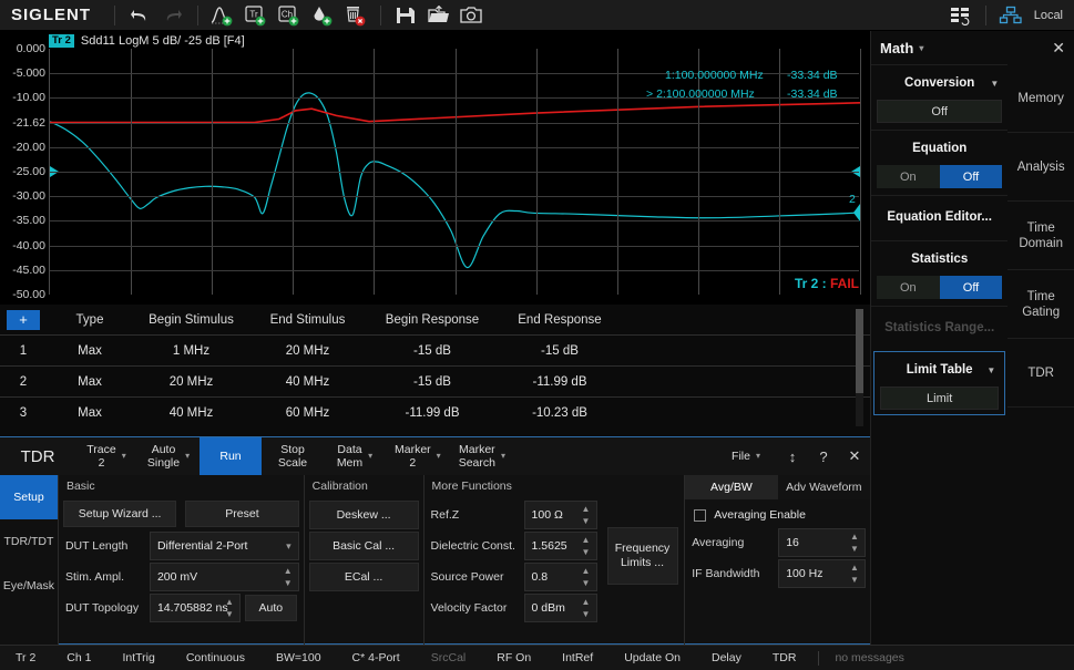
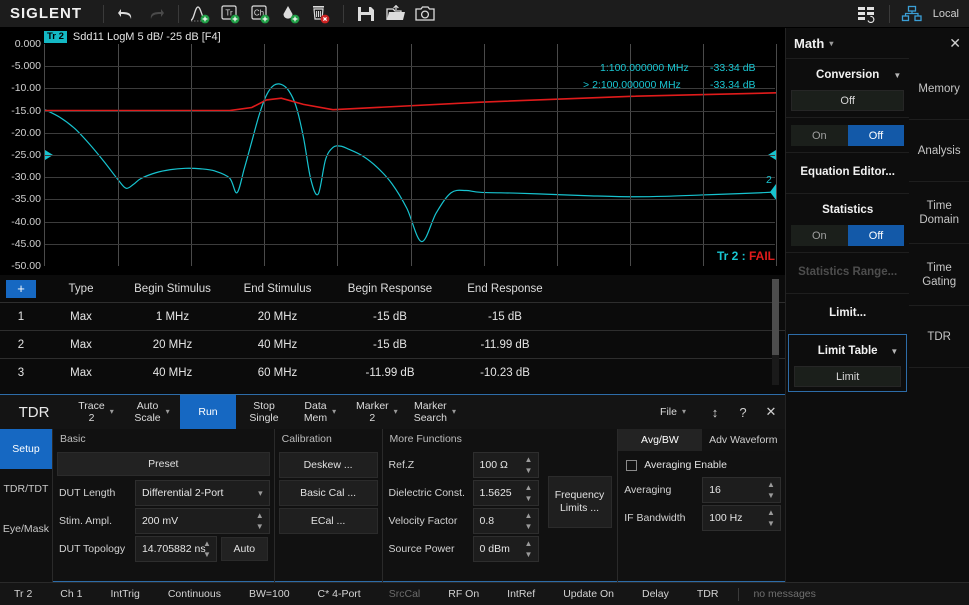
  SIGLENT
  Tr
  Ch
  Local
  Tr 2
  Sdd11 LogM 5 dB/ -25 dB [F4]
  0.000
  -5.000
  -10.00
- -21.62
+ -15.00
  -20.00
  -25.00
  -30.00
  -35.00
  -40.00
  -45.00
  -50.00
  1:100.000000 MHz
  -33.34 dB
  > 2:100.000000 MHz
  -33.34 dB
  2
  Tr 2 : FAIL
  +
  Type
  Begin Stimulus
  End Stimulus
  Begin Response
  End Response
  1
  Max
  1 MHz
  20 MHz
  -15 dB
  -15 dB
  2
  Max
  20 MHz
  40 MHz
  -15 dB
  -11.99 dB
  3
  Max
  40 MHz
  60 MHz
  -11.99 dB
  -10.23 dB
  TDR
  Trace
  2
  ▾
  Auto
- Single
+ Scale
  ▾
  Run
  Stop
- Scale
+ Single
  Data
  Mem
  ▾
  Marker
  2
  ▾
  Marker
  Search
  ▾
  File
  ▾
  ↕
  ?
  ✕
  Setup
  TDR/TDT
  Eye/Mask
  Basic
- Setup Wizard ...
  Preset
  DUT Length
  Differential 2-Port
  ▾
  Stim. Ampl.
  200 mV
  ▲
  ▼
  DUT Topology
  14.705882 ns
  ▲
  ▼
  Auto
  Calibration
  Deskew ...
  Basic Cal ...
  ECal ...
  More Functions
  Ref.Z
  100 Ω
  ▲
  ▼
  Dielectric Const.
  1.5625
  ▲
  ▼
- Source Power
+ Velocity Factor
  0.8
  ▲
  ▼
- Velocity Factor
+ Source Power
  0 dBm
  ▲
  ▼
  Frequency
  Limits ...
  Avg/BW
  Adv Waveform
  Averaging Enable
  Averaging
  16
  ▲
  ▼
  IF Bandwidth
  100 Hz
  ▲
  ▼
  Math
  ▾
  ✕
  Conversion
  ▼
  Off
- Equation
  On
  Off
  Equation Editor...
  Statistics
  On
  Off
  Statistics Range...
+ Limit...
  Limit Table
  ▼
  Limit
  Memory
  Analysis
  Time
  Domain
  Time
  Gating
  TDR
  Tr 2
  Ch 1
  IntTrig
  Continuous
  BW=100
  C* 4-Port
  SrcCal
  RF On
  IntRef
  Update On
  Delay
  TDR
  no messages
